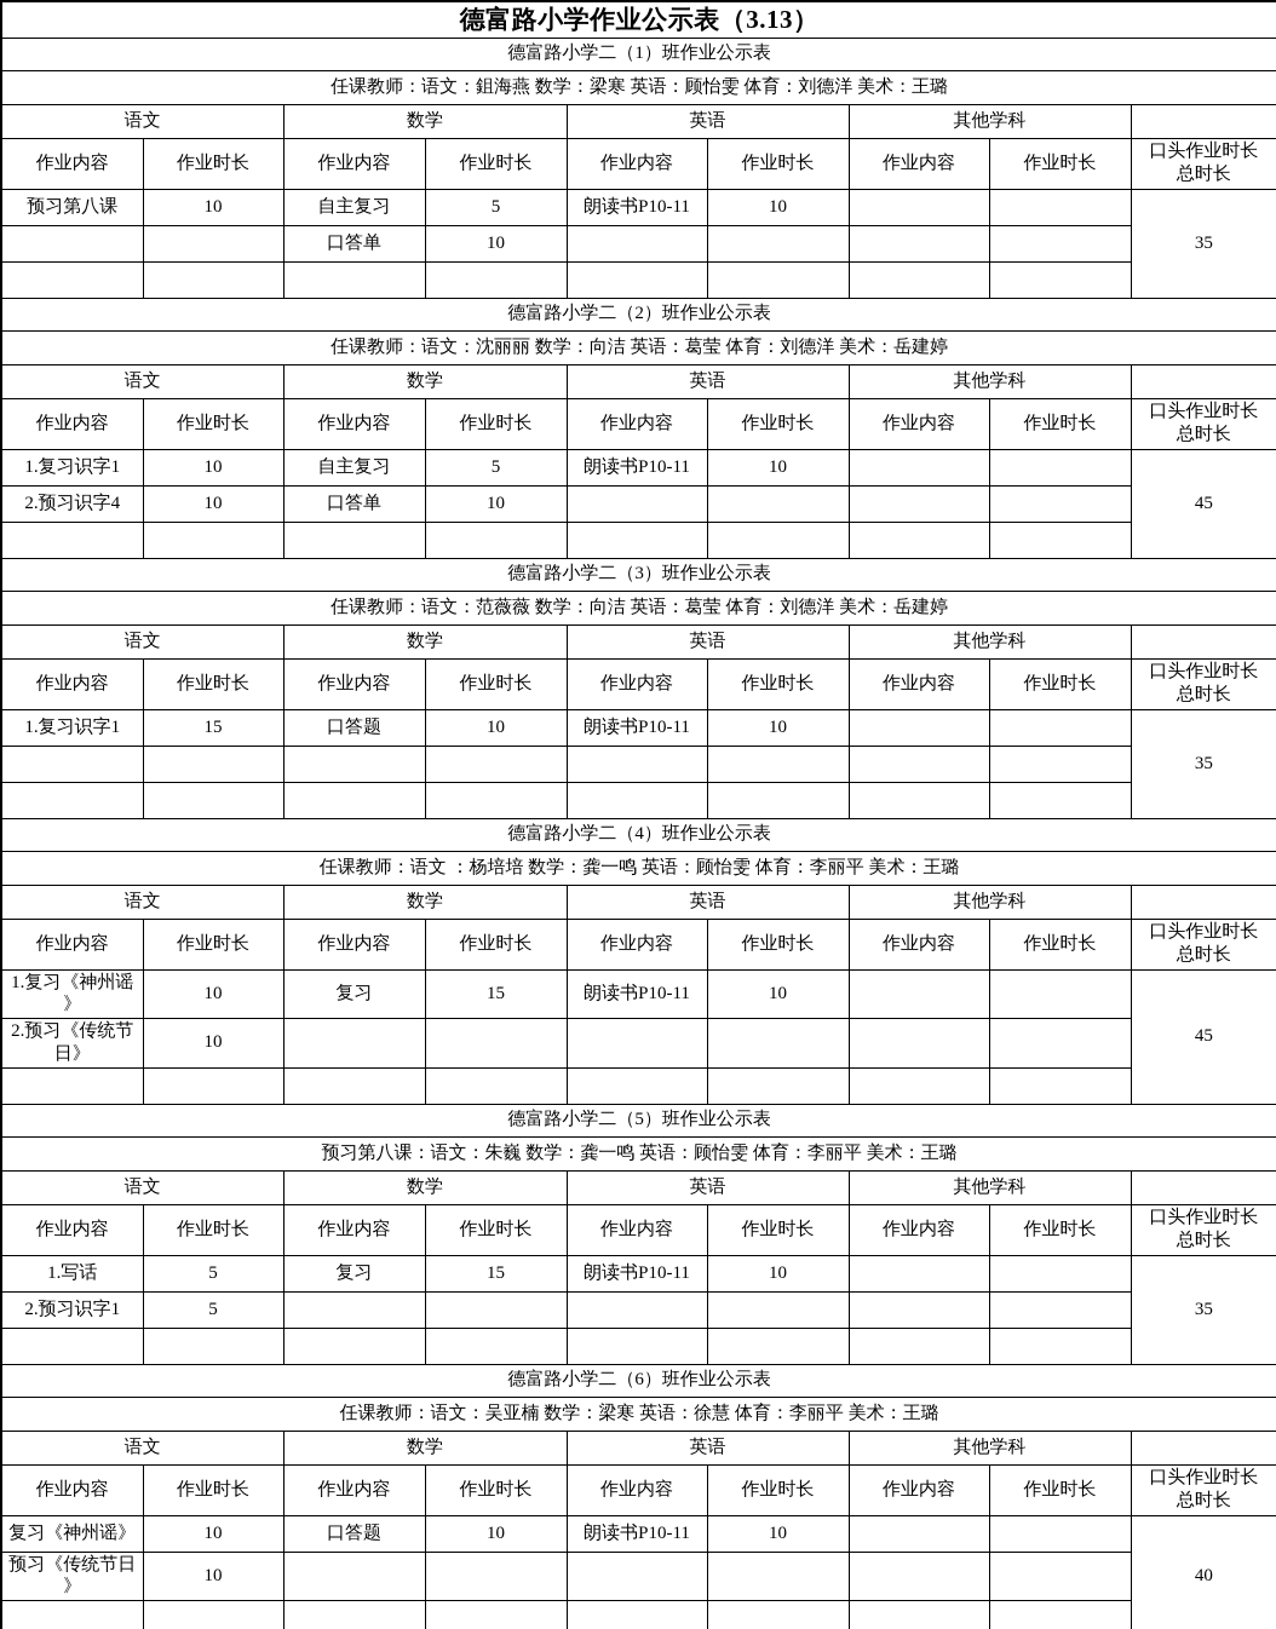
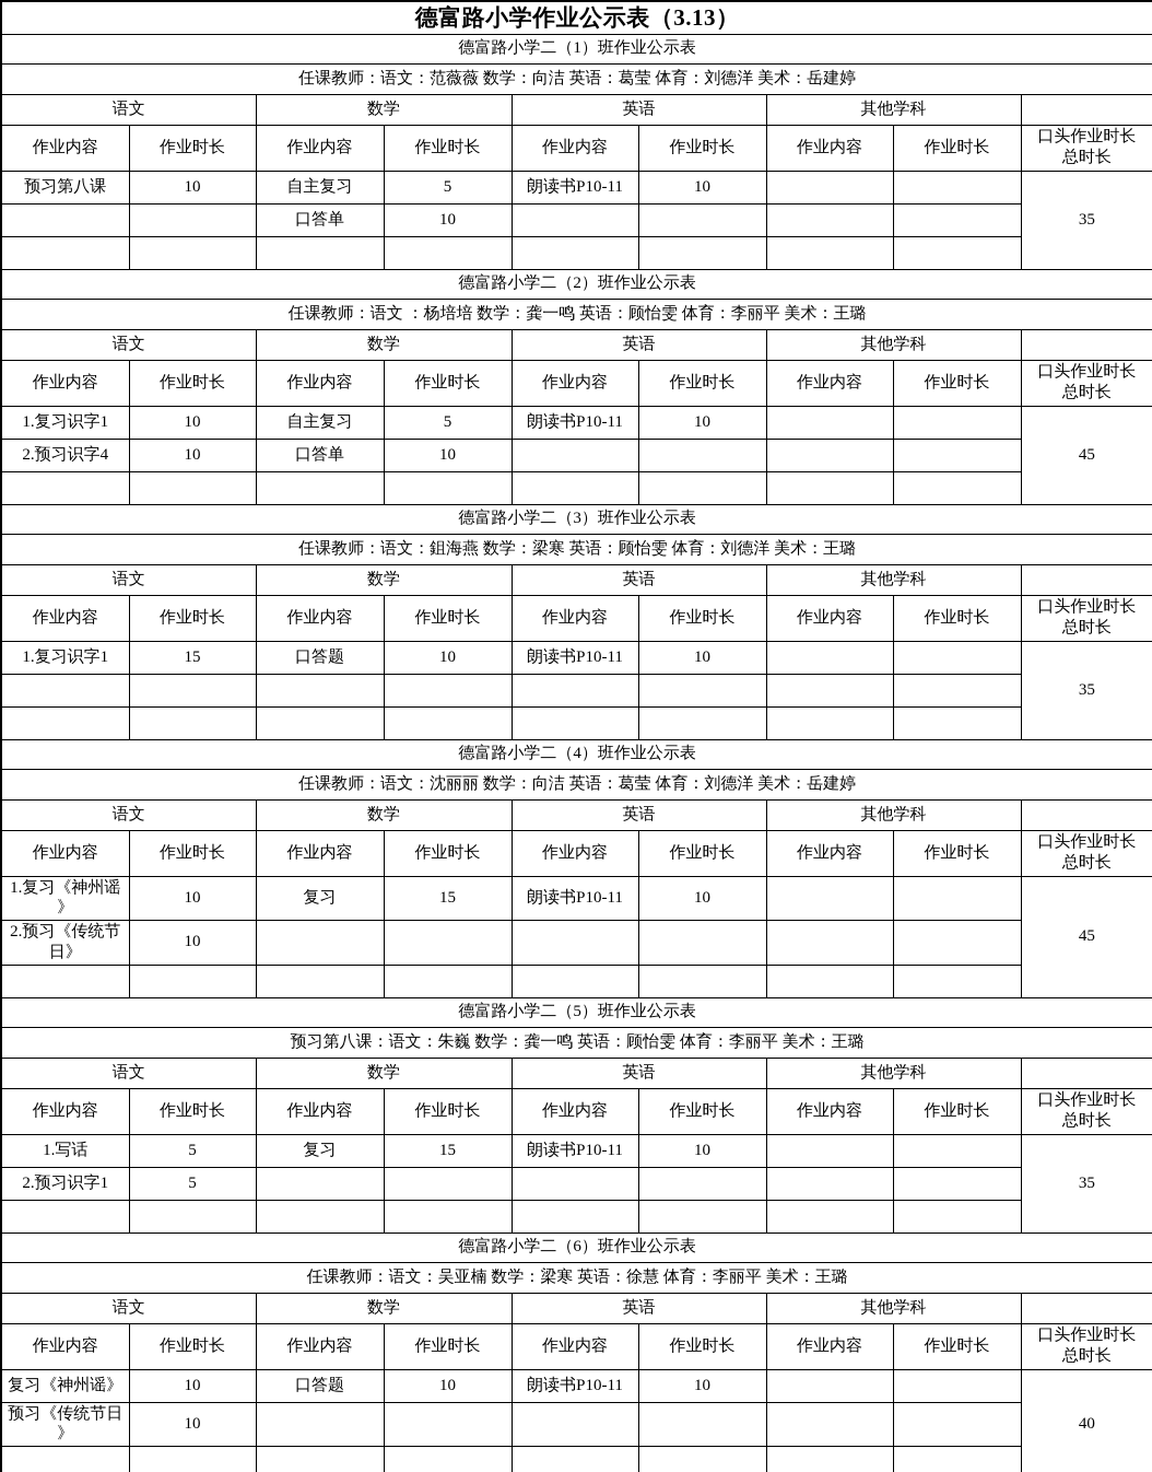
  德富路小学作业公示表（3.13）
  德富路小学二（1）班作业公示表
- 任课教师：语文：鉏海燕 数学：梁寒 英语：顾怡雯 体育：刘德洋 美术：王璐
+ 任课教师：语文：范薇薇 数学：向洁 英语：葛莹 体育：刘德洋 美术：岳建婷
  语文	数学	英语	其他学科
  作业内容	作业时长	作业内容	作业时长	作业内容	作业时长	作业内容	作业时长	口头作业时长 总时长
  预习第八课	10	自主复习	5	朗读书P10-11	10			35
  		口答单	10
  德富路小学二（2）班作业公示表
- 任课教师：语文：沈丽丽 数学：向洁 英语：葛莹 体育：刘德洋 美术：岳建婷
+ 任课教师：语文 ：杨培培 数学：龚一鸣 英语：顾怡雯 体育：李丽平 美术：王璐
  语文	数学	英语	其他学科
  作业内容	作业时长	作业内容	作业时长	作业内容	作业时长	作业内容	作业时长	口头作业时长 总时长
  1.复习识字1	10	自主复习	5	朗读书P10-11	10			45
  2.预习识字4	10	口答单	10
  德富路小学二（3）班作业公示表
- 任课教师：语文：范薇薇 数学：向洁 英语：葛莹 体育：刘德洋 美术：岳建婷
+ 任课教师：语文：鉏海燕 数学：梁寒 英语：顾怡雯 体育：刘德洋 美术：王璐
  语文	数学	英语	其他学科
  作业内容	作业时长	作业内容	作业时长	作业内容	作业时长	作业内容	作业时长	口头作业时长 总时长
  1.复习识字1	15	口答题	10	朗读书P10-11	10			35
  德富路小学二（4）班作业公示表
- 任课教师：语文 ：杨培培 数学：龚一鸣 英语：顾怡雯 体育：李丽平 美术：王璐
+ 任课教师：语文：沈丽丽 数学：向洁 英语：葛莹 体育：刘德洋 美术：岳建婷
  语文	数学	英语	其他学科
  作业内容	作业时长	作业内容	作业时长	作业内容	作业时长	作业内容	作业时长	口头作业时长 总时长
  1.复习《神州谣》	10	复习	15	朗读书P10-11	10			45
  2.预习《传统节日》	10
  德富路小学二（5）班作业公示表
  预习第八课：语文：朱巍 数学：龚一鸣 英语：顾怡雯 体育：李丽平 美术：王璐
  语文	数学	英语	其他学科
  作业内容	作业时长	作业内容	作业时长	作业内容	作业时长	作业内容	作业时长	口头作业时长 总时长
  1.写话	5	复习	15	朗读书P10-11	10			35
  2.预习识字1	5
  德富路小学二（6）班作业公示表
  任课教师：语文：吴亚楠 数学：梁寒 英语：徐慧 体育：李丽平 美术：王璐
  语文	数学	英语	其他学科
  作业内容	作业时长	作业内容	作业时长	作业内容	作业时长	作业内容	作业时长	口头作业时长 总时长
  复习《神州谣》	10	口答题	10	朗读书P10-11	10			40
  预习《传统节日》	10
